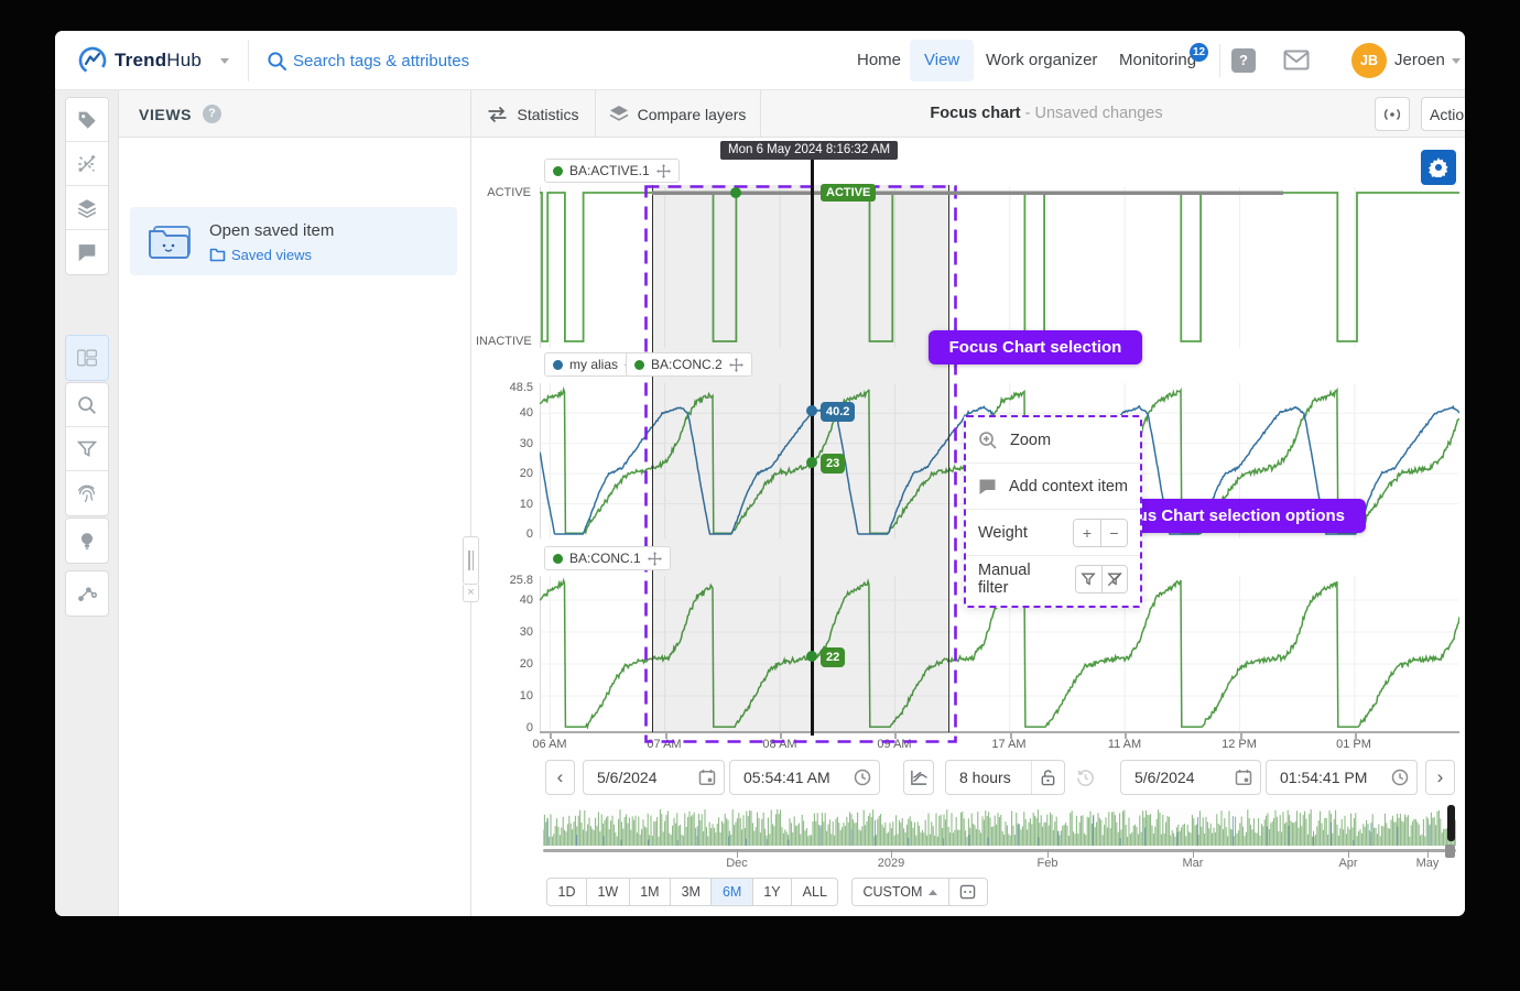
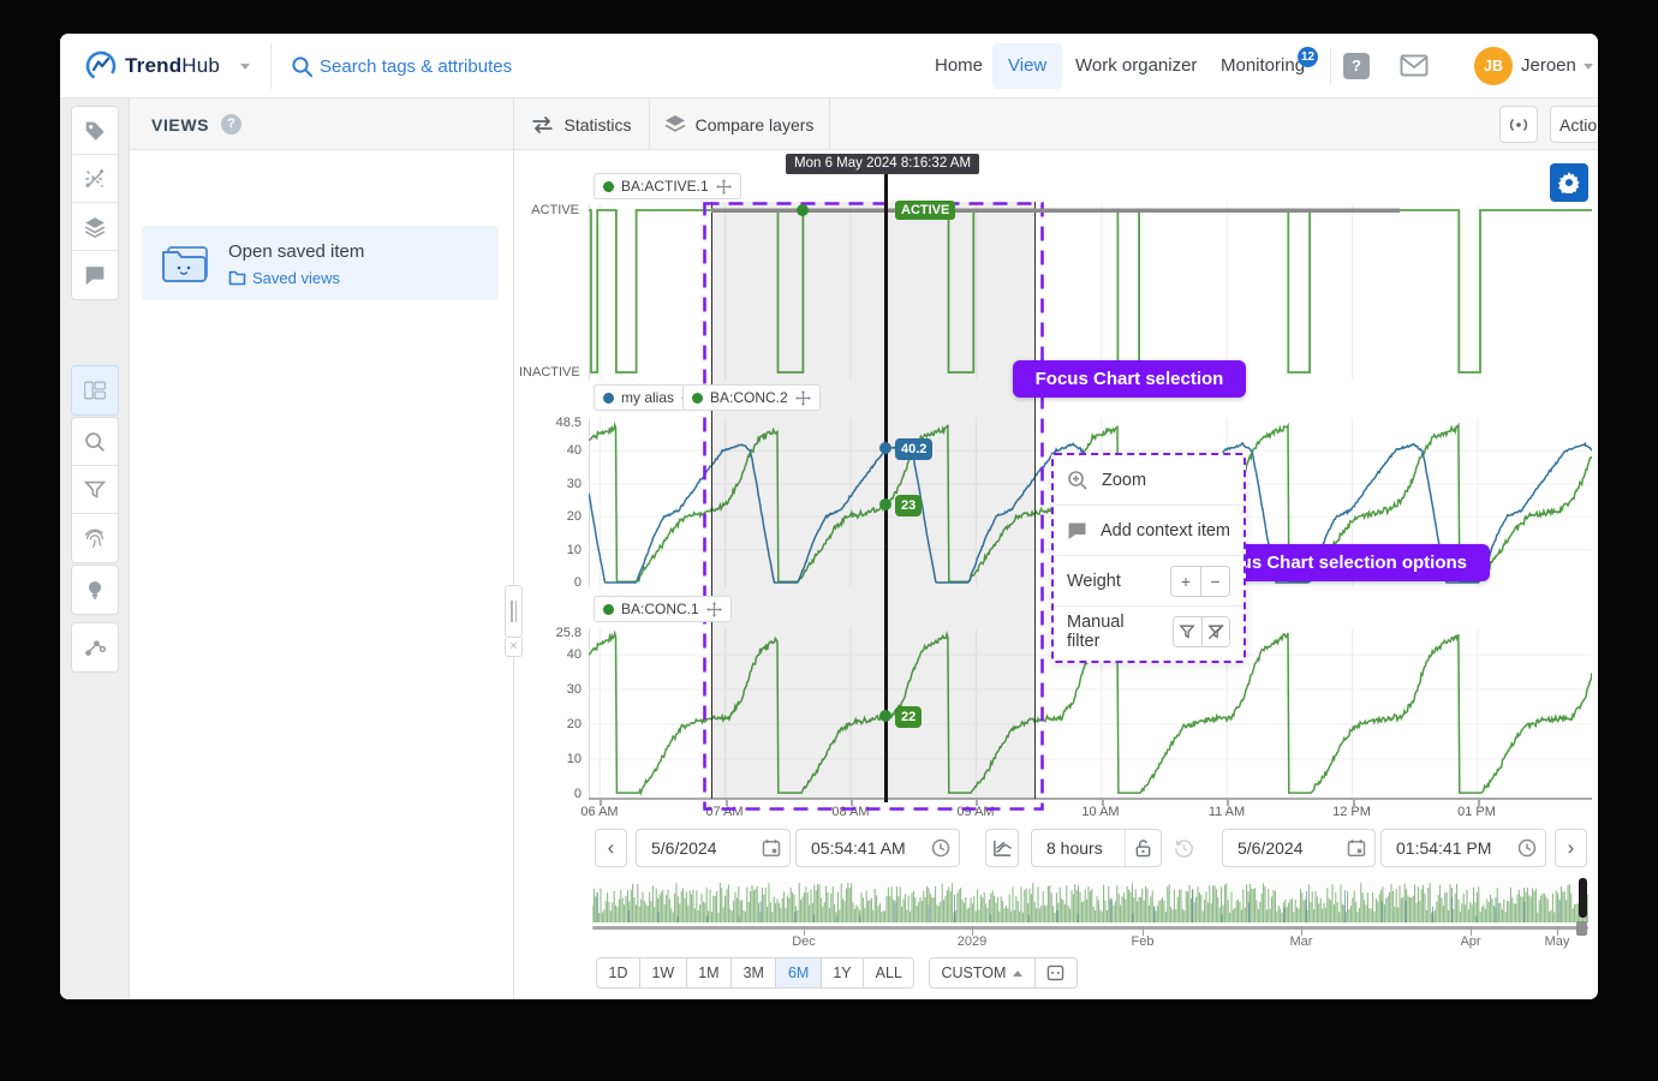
  TrendHub
  Search tags & attributes
  Home
  View
  Work organizer
  Monitoring
  12
  ?
  JB
  Jeroen
  VIEWS
  ?
  Open saved item
  Saved views
  ×
  Statistics
  Compare layers
- Focus chart - Unsaved changes
  Actio
  Mon 6 May 2024 8:16:32 AM
  BA:ACTIVE.1
  ACTIVE
  INACTIVE
  my alias
  BA:CONC.2
  48.5
  40
  30
  20
  10
  0
  BA:CONC.1
  25.8
  40
  30
  20
  10
  0
  ACTIVE
  40.2
  23
  22
  Focus Chart selection
  us Chart selection options
  Zoom
  Add context item
  Weight
  +
  −
  Manual filter
  06 AM
  07 AM
  08 AM
  09 AM
- 17 AM
+ 10 AM
  11 AM
  12 PM
  01 PM
  ‹
  5/6/2024
  05:54:41 AM
  8 hours
  5/6/2024
  01:54:41 PM
  ›
  Dec
  2029
  Feb
  Mar
  Apr
  May
  1D
  1W
  1M
  3M
  6M
  1Y
  ALL
  CUSTOM
